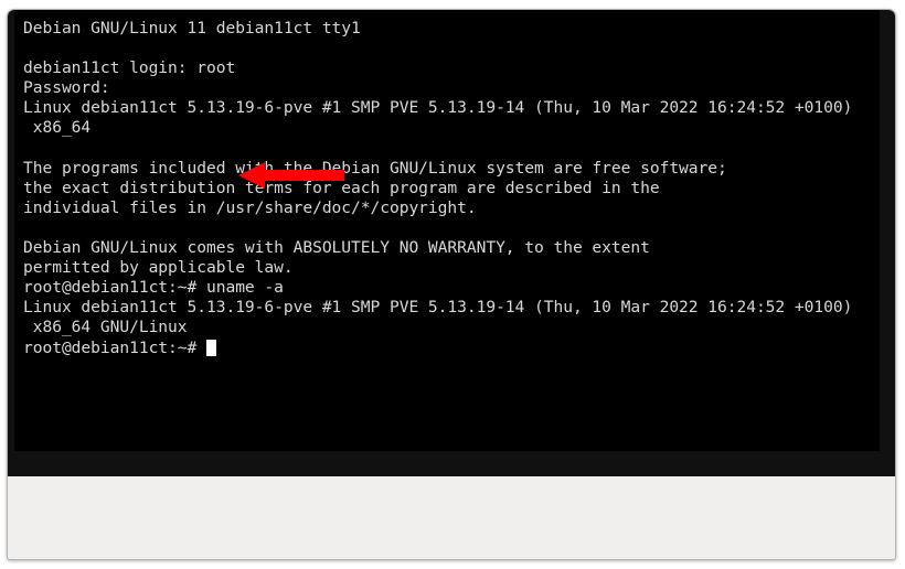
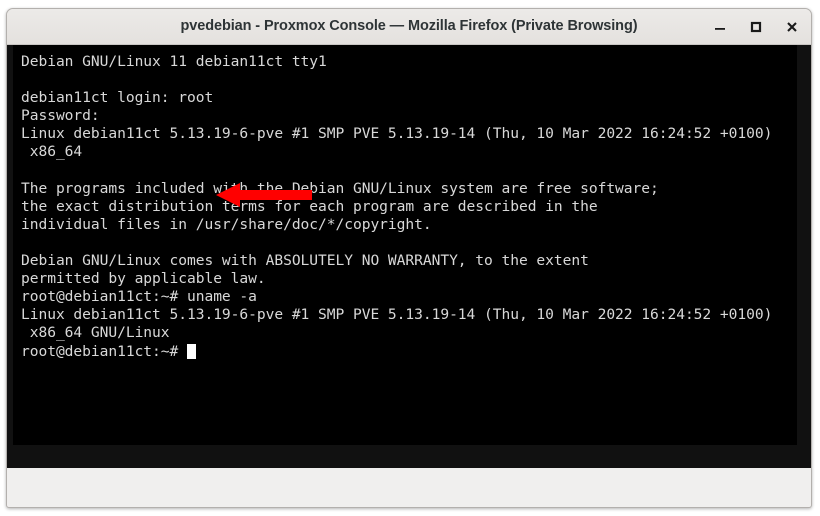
+ pvedebian - Proxmox Console — Mozilla Firefox (Private Browsing)
  Debian GNU/Linux 11 debian11ct tty1
  debian11ct login: root
  Password:
  Linux debian11ct 5.13.19-6-pve #1 SMP PVE 5.13.19-14 (Thu, 10 Mar 2022 16:24:52 +0100)
  x86_64
  The programs included wih the Debian GNU/Linux system are free software;
  the exact distribution terms for each program are described in the
  individual files in /usr/share/doc/*/copyright.
  Debian GNU/Linux comes with ABSOLUTELY NO WARRANTY, to the extent
  permitted by applicable law.
  root@debian11ct:~# uname -a
  Linux debian11ct 5.13.19-6-pve #1 SMP PVE 5.13.19-14 (Thu, 10 Mar 2022 16:24:52 +0100)
  x86_64 GNU/Linux
  root@debian11ct:~#
